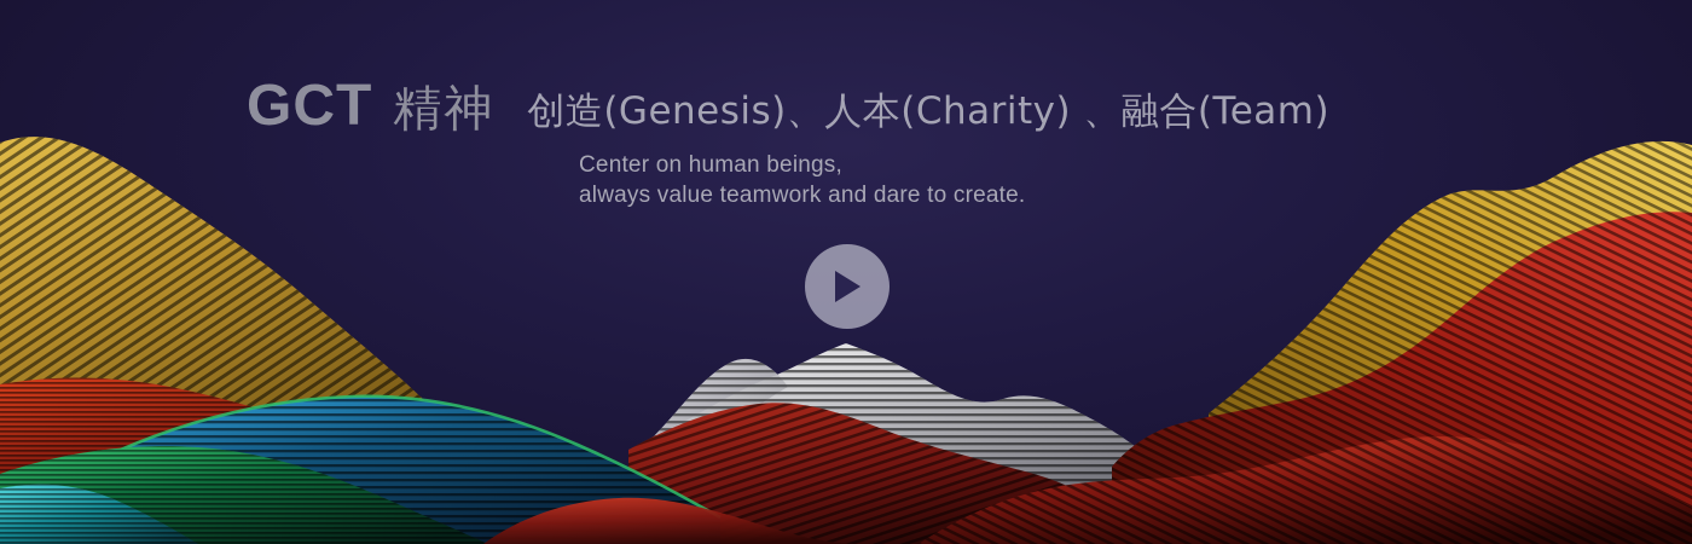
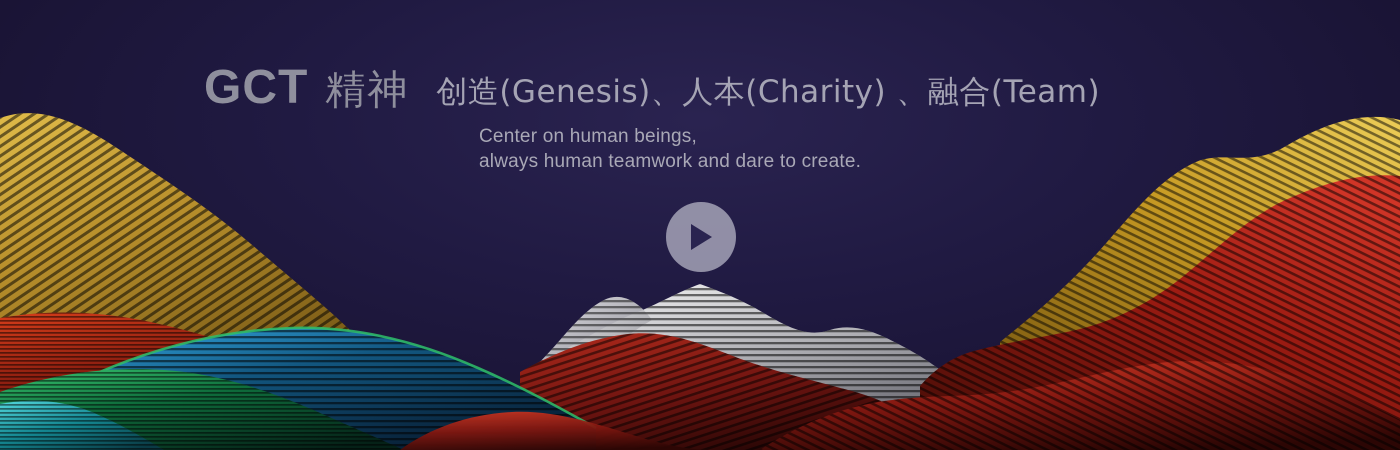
  GCT
  精神
  创造(Genesis)、人本(Charity) 、融合(Team)
  Center on human beings,
- always value teamwork and dare to create.
+ always human teamwork and dare to create.
